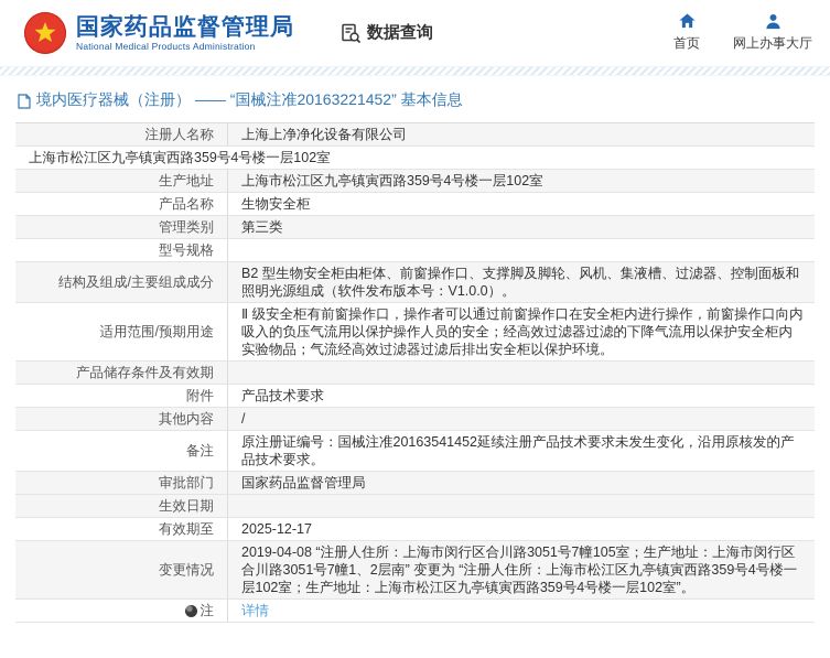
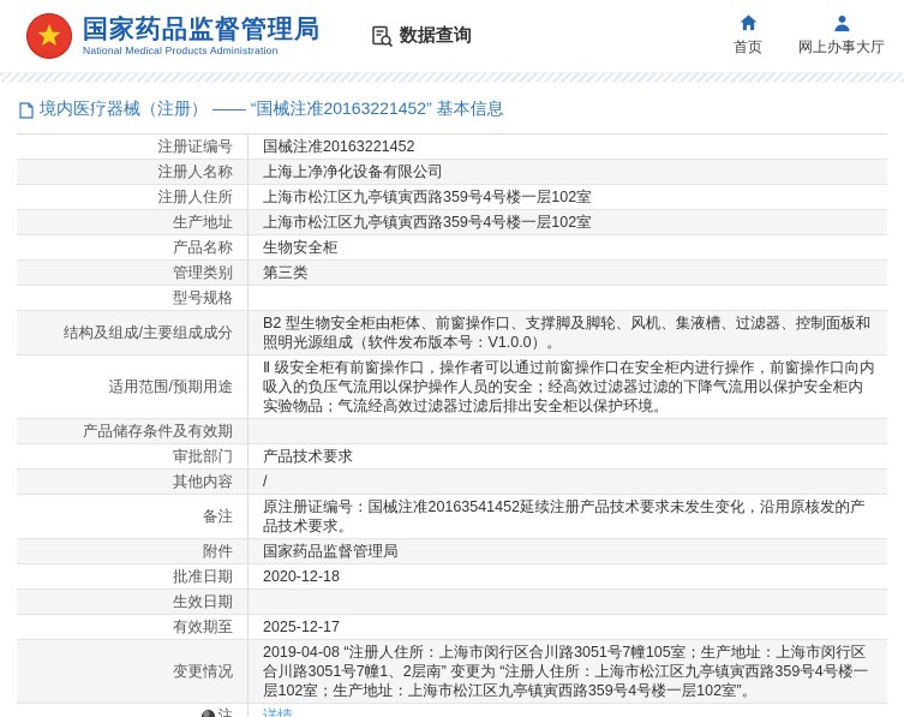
  国家药品监督管理局
  National Medical Products Administration
  数据查询
  首页
  网上办事大厅
  境内医疗器械（注册） —— “国械注准20163221452” 基本信息
+ 注册证编号
+ 国械注准20163221452
  注册人名称
  上海上净净化设备有限公司
+ 注册人住所
  上海市松江区九亭镇寅西路359号4号楼一层102室
  生产地址
  上海市松江区九亭镇寅西路359号4号楼一层102室
  产品名称
  生物安全柜
  管理类别
  第三类
  型号规格
  结构及组成/主要组成成分
  B2 型生物安全柜由柜体、前窗操作口、支撑脚及脚轮、风机、集液槽、过滤器、控制面板和照明光源组成（软件发布版本号：V1.0.0）。
  适用范围/预期用途
  Ⅱ 级安全柜有前窗操作口，操作者可以通过前窗操作口在安全柜内进行操作，前窗操作口向内吸入的负压气流用以保护操作人员的安全；经高效过滤器过滤的下降气流用以保护安全柜内实验物品；气流经高效过滤器过滤后排出安全柜以保护环境。
  产品储存条件及有效期
- 附件
+ 审批部门
  产品技术要求
  其他内容
  /
  备注
  原注册证编号：国械注准20163541452延续注册产品技术要求未发生变化，沿用原核发的产品技术要求。
- 审批部门
+ 附件
  国家药品监督管理局
+ 批准日期
+ 2020-12-18
  生效日期
  有效期至
  2025-12-17
  变更情况
  2019-04-08 “注册人住所：上海市闵行区合川路3051号7幢105室；生产地址：上海市闵行区合川路3051号7幢1、2层南” 变更为 “注册人住所：上海市松江区九亭镇寅西路359号4号楼一层102室；生产地址：上海市松江区九亭镇寅西路359号4号楼一层102室”。
  注
  详情
